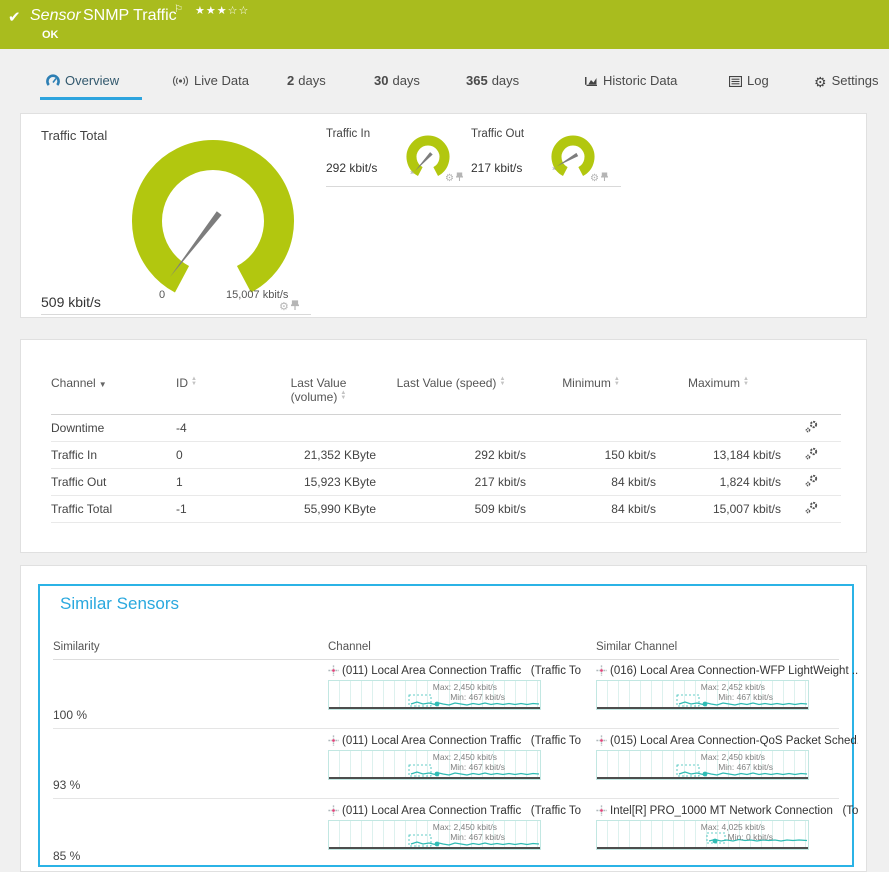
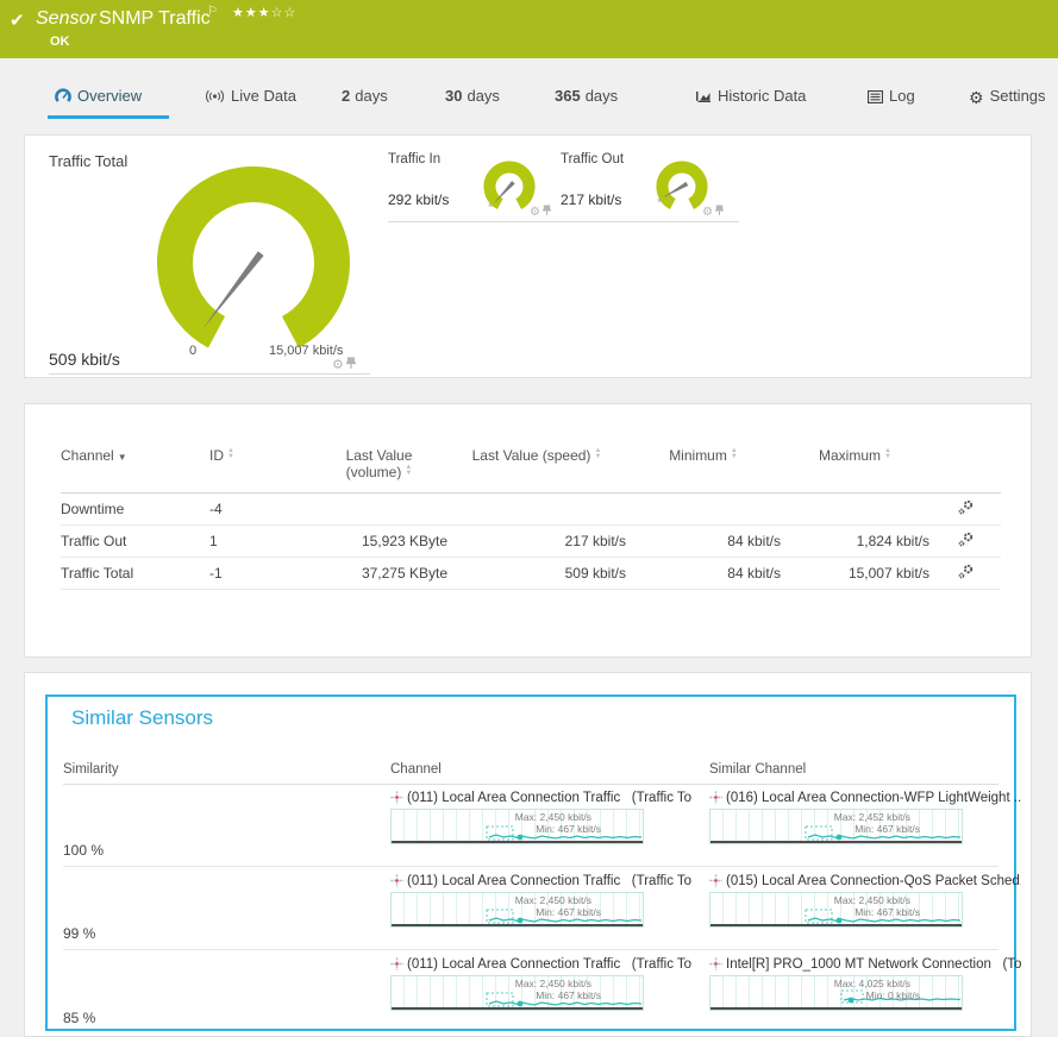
  ✔
  Sensor
  SNMP Traffic
  ⚐
  ★★★☆☆
  OK
  Overview
  Live Data
  2 days
  30 days
  365 days
  Historic Data
  Log
  ⚙ Settings
  Traffic Total
  0
  15,007 kbit/s
  509 kbit/s
  ⚙
  Traffic In
  292 kbit/s
  ⚙
  Traffic Out
  217 kbit/s
  ⚙
  Channel ▼	ID	Last Value(volume)	Last Value (speed)	Minimum	Maximum
  Downtime	-4
- Traffic In	0	21,352 KByte	292 kbit/s	150 kbit/s	13,184 kbit/s
  Traffic Out	1	15,923 KByte	217 kbit/s	84 kbit/s	1,824 kbit/s
- Traffic Total	-1	55,990 KByte	509 kbit/s	84 kbit/s	15,007 kbit/s
+ Traffic Total	-1	37,275 KByte	509 kbit/s	84 kbit/s	15,007 kbit/s
  Similar Sensors
  Similarity
  Channel
  Similar Channel
  100 %
  (011) Local Area Connection Traffic (Traffic To
  Max: 2,450 kbit/s
  Min: 467 kbit/s
  (016) Local Area Connection-WFP LightWeight ..
  Max: 2,452 kbit/s
  Min: 467 kbit/s
- 93 %
+ 99 %
  (011) Local Area Connection Traffic (Traffic To
  Max: 2,450 kbit/s
  Min: 467 kbit/s
  (015) Local Area Connection-QoS Packet Sched
  Max: 2,450 kbit/s
  Min: 467 kbit/s
  85 %
  (011) Local Area Connection Traffic (Traffic To
  Max: 2,450 kbit/s
  Min: 467 kbit/s
  Intel[R] PRO_1000 MT Network Connection (To
  Max: 4,025 kbit/s
  Min: 0 kbit/s
